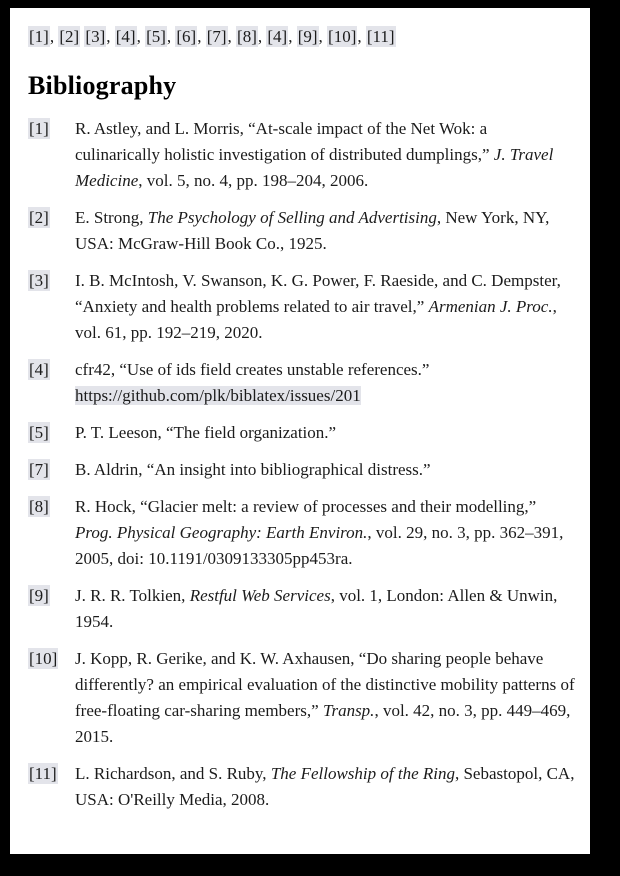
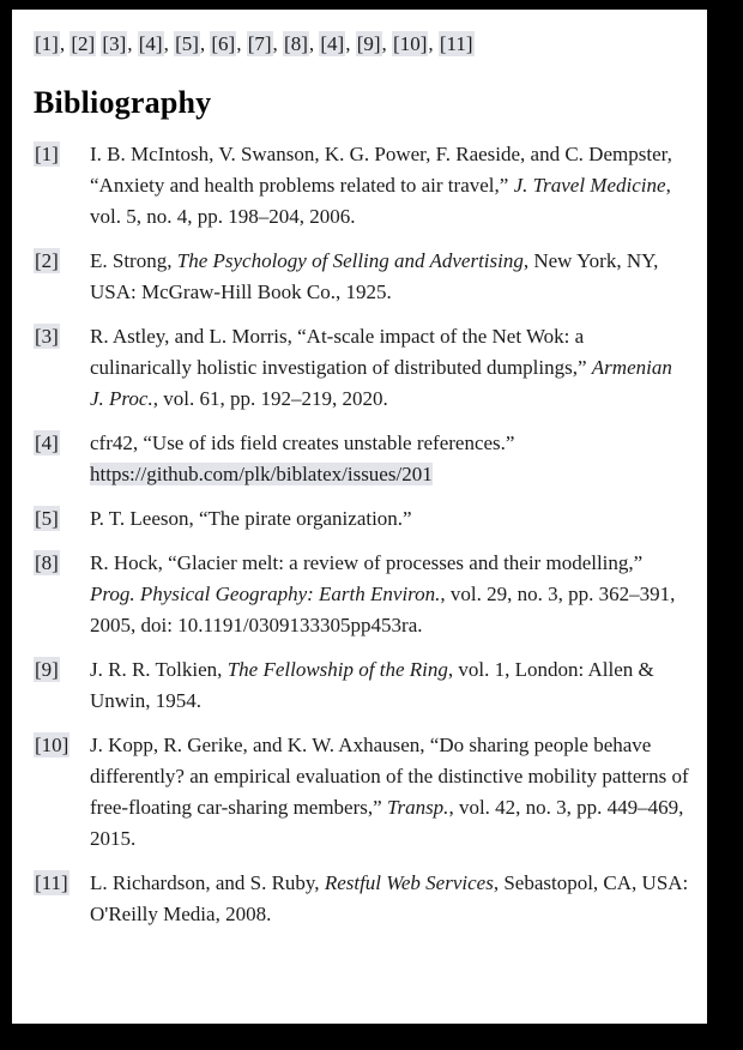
  [1], [2] [3], [4], [5], [6], [7], [8], [4], [9], [10], [11]
  Bibliography
  [1]
- R. Astley, and L. Morris, “At-scale impact of the Net Wok: a culinarically holistic investigation of distributed dumplings,” J. Travel Medicine, vol. 5, no. 4, pp. 198–204, 2006.
+ I. B. McIntosh, V. Swanson, K. G. Power, F. Raeside, and C. Dempster, “Anxiety and health problems related to air travel,” J. Travel Medicine, vol. 5, no. 4, pp. 198–204, 2006.
  [2]
  E. Strong, The Psychology of Selling and Advertising, New York, NY, USA: McGraw-Hill Book Co., 1925.
  [3]
- I. B. McIntosh, V. Swanson, K. G. Power, F. Raeside, and C. Dempster, “Anxiety and health problems related to air travel,” Armenian J. Proc., vol. 61, pp. 192–219, 2020.
+ R. Astley, and L. Morris, “At-scale impact of the Net Wok: a culinarically holistic investigation of distributed dumplings,” Armenian J. Proc., vol. 61, pp. 192–219, 2020.
  [4]
  cfr42, “Use of ids field creates unstable references.” https://github.com/plk/biblatex/issues/201
  [5]
- P. T. Leeson, “The field organization.”
+ P. T. Leeson, “The pirate organization.”
- [7]
- B. Aldrin, “An insight into bibliographical distress.”
  [8]
  R. Hock, “Glacier melt: a review of processes and their modelling,” Prog. Physical Geography: Earth Environ., vol. 29, no. 3, pp. 362–391, 2005, doi: 10.1191/0309133305pp453ra.
  [9]
- J. R. R. Tolkien, Restful Web Services, vol. 1, London: Allen & Unwin, 1954.
+ J. R. R. Tolkien, The Fellowship of the Ring, vol. 1, London: Allen & Unwin, 1954.
  [10]
  J. Kopp, R. Gerike, and K. W. Axhausen, “Do sharing people behave differently? an empirical evaluation of the distinctive mobility patterns of free-floating car-sharing members,” Transp., vol. 42, no. 3, pp. 449–469, 2015.
  [11]
- L. Richardson, and S. Ruby, The Fellowship of the Ring, Sebastopol, CA, USA: O'Reilly Media, 2008.
+ L. Richardson, and S. Ruby, Restful Web Services, Sebastopol, CA, USA: O'Reilly Media, 2008.
